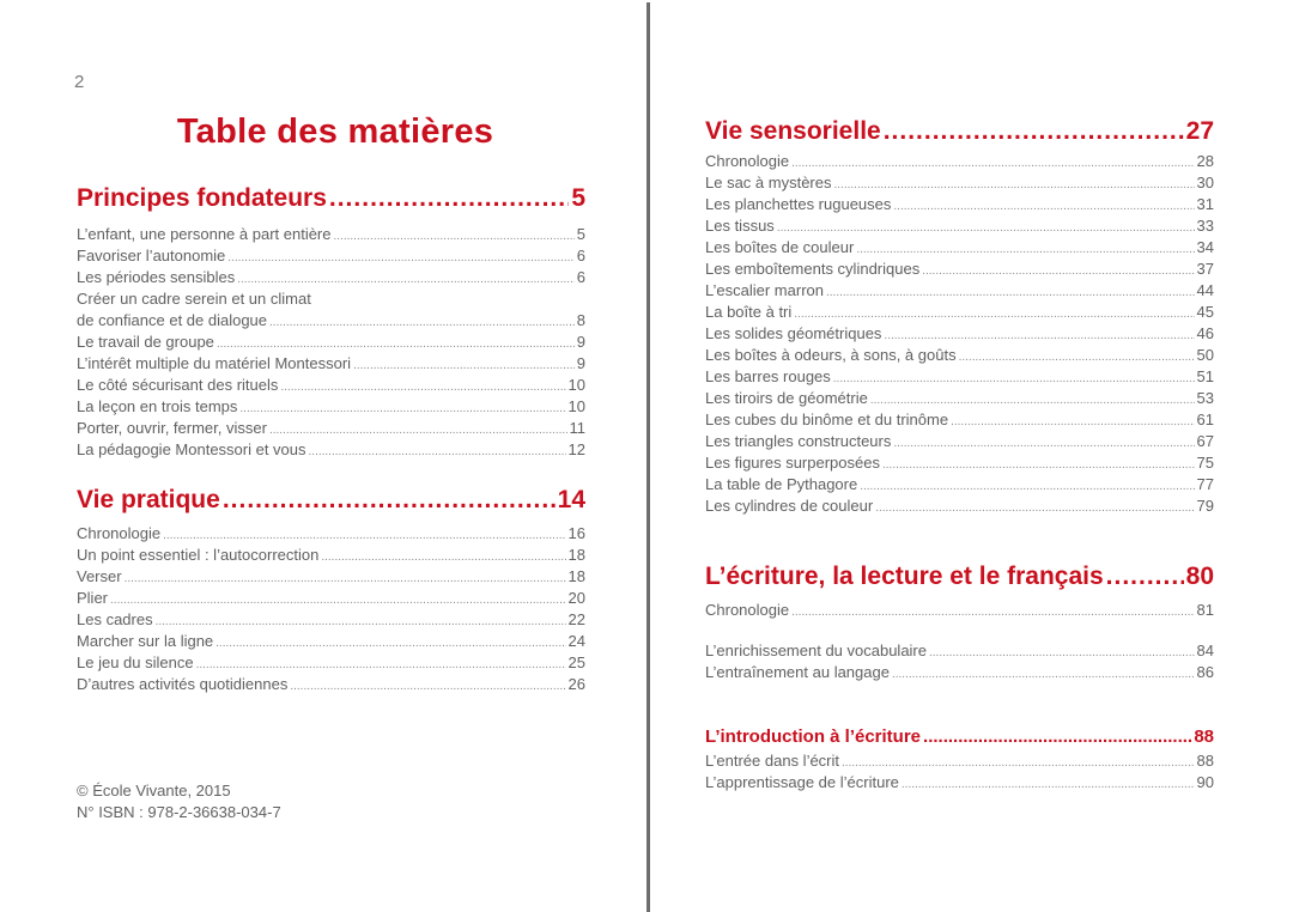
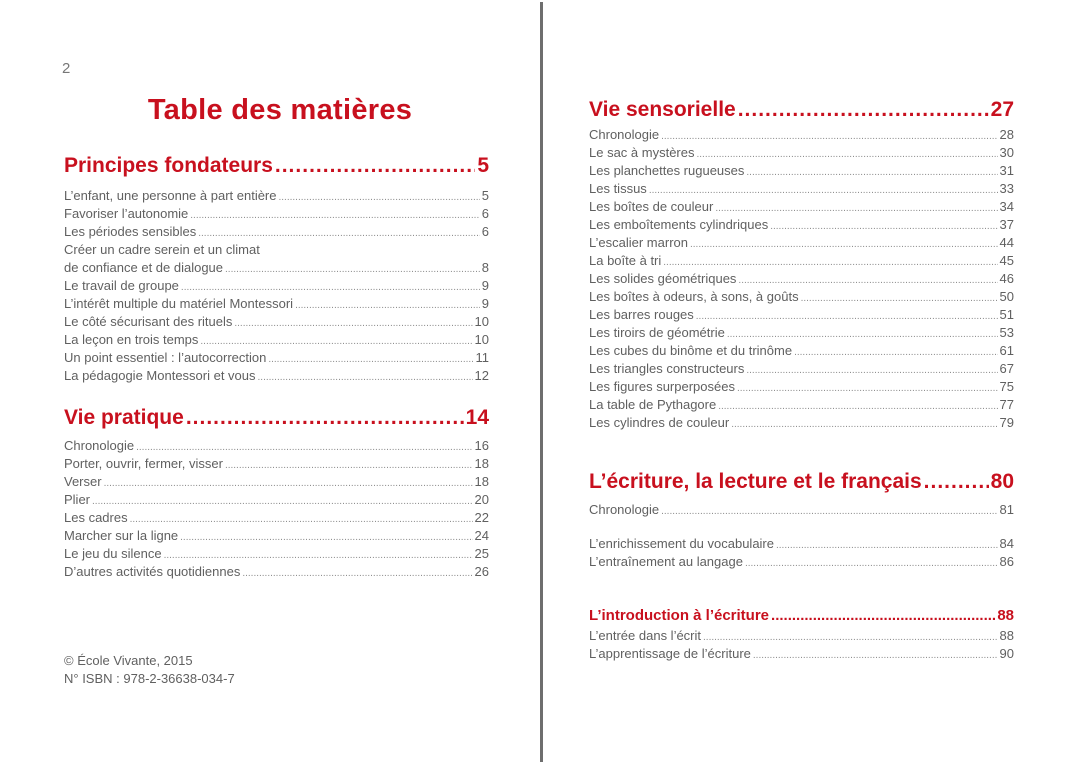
  2
  Table des matières
  Principes fondateurs
  5
  L’enfant, une personne à part entière
  5
  Favoriser l’autonomie
  6
  Les périodes sensibles
  6
  Créer un cadre serein et un climat
  de confiance et de dialogue
  8
  Le travail de groupe
  9
  L’intérêt multiple du matériel Montessori
  9
  Le côté sécurisant des rituels
  10
  La leçon en trois temps
  10
- Porter, ouvrir, fermer, visser
+ Un point essentiel : l’autocorrection
  11
  La pédagogie Montessori et vous
  12
  Vie pratique
  14
  Chronologie
  16
- Un point essentiel : l’autocorrection
+ Porter, ouvrir, fermer, visser
  18
  Verser
  18
  Plier
  20
  Les cadres
  22
  Marcher sur la ligne
  24
  Le jeu du silence
  25
  D’autres activités quotidiennes
  26
  © École Vivante, 2015
  N° ISBN : 978-2-36638-034-7
  Vie sensorielle
  27
  Chronologie
  28
  Le sac à mystères
  30
  Les planchettes rugueuses
  31
  Les tissus
  33
  Les boîtes de couleur
  34
  Les emboîtements cylindriques
  37
  L’escalier marron
  44
  La boîte à tri
  45
  Les solides géométriques
  46
  Les boîtes à odeurs, à sons, à goûts
  50
  Les barres rouges
  51
  Les tiroirs de géométrie
  53
  Les cubes du binôme et du trinôme
  61
  Les triangles constructeurs
  67
  Les figures surperposées
  75
  La table de Pythagore
  77
  Les cylindres de couleur
  79
  L’écriture, la lecture et le français
  80
  Chronologie
  81
  L’enrichissement du vocabulaire
  84
  L’entraînement au langage
  86
  L’introduction à l’écriture
  88
  L’entrée dans l’écrit
  88
  L’apprentissage de l’écriture
  90
